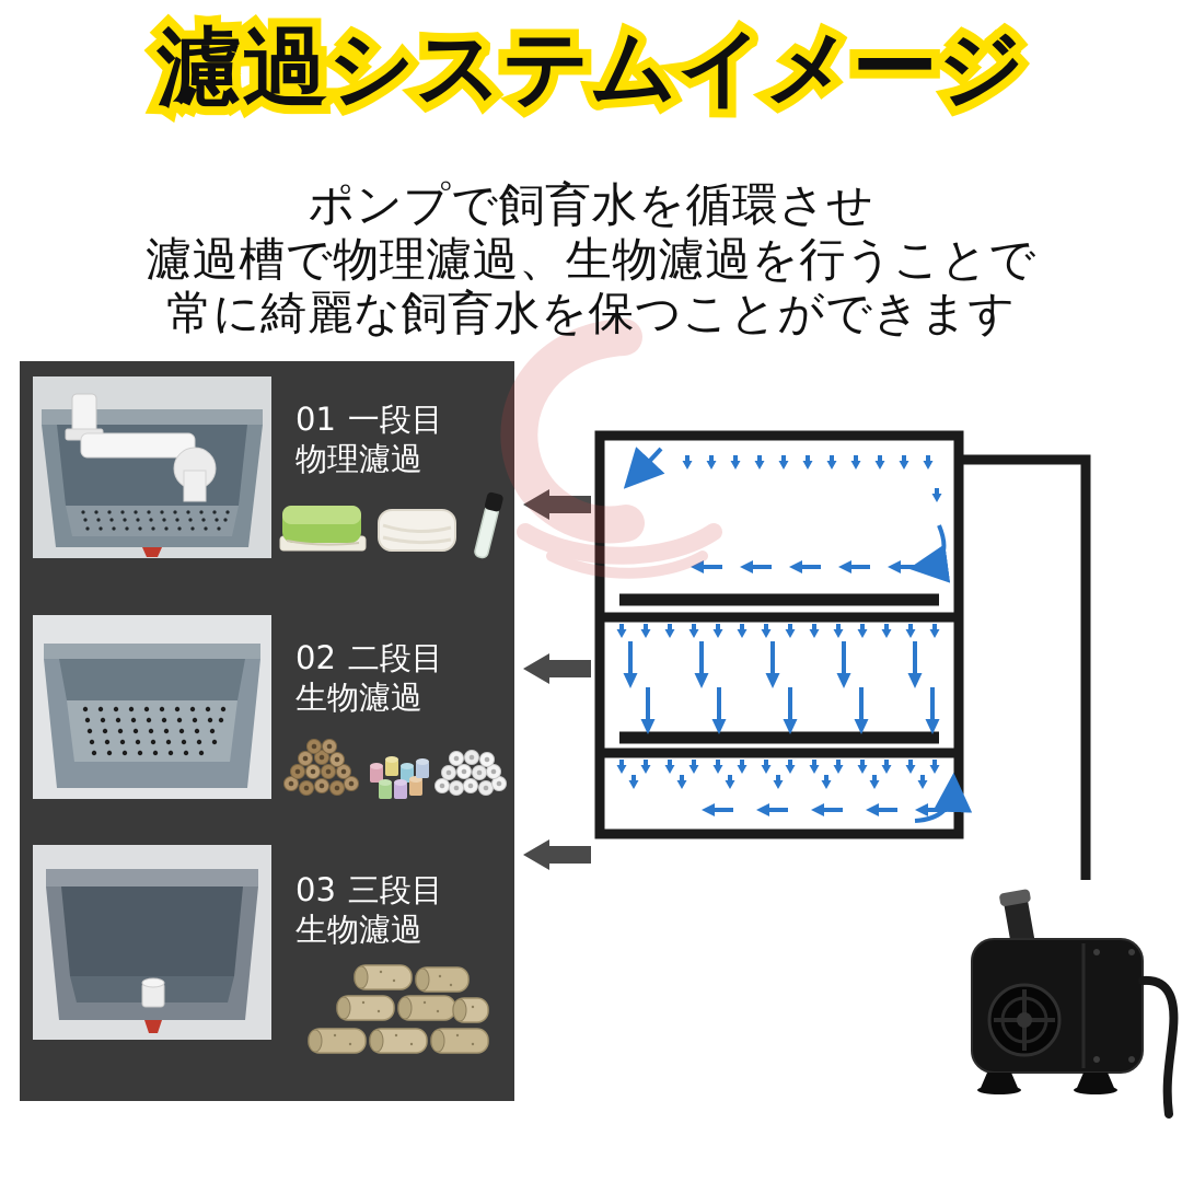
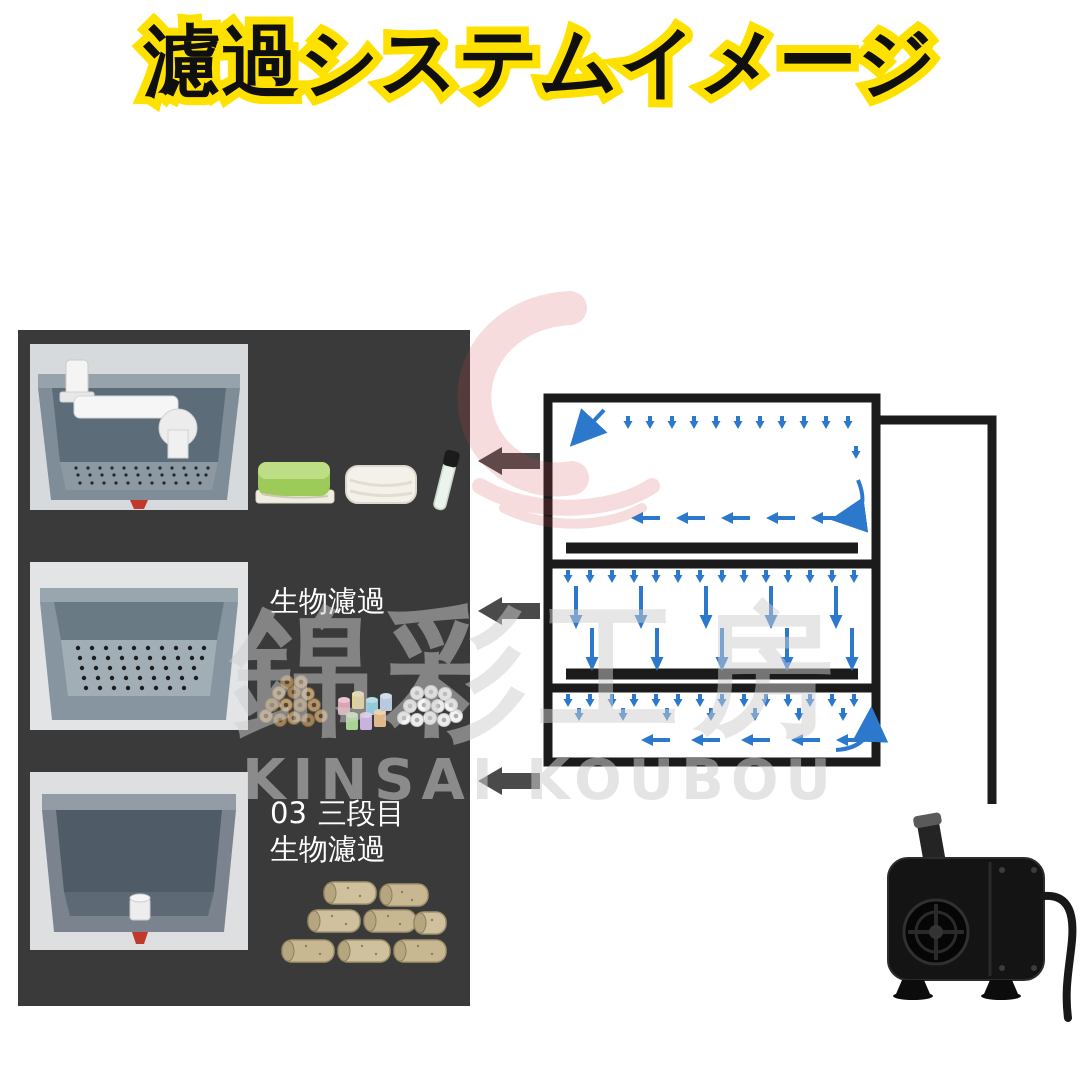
  濾過システムイメージ
- ポンプで飼育水を循環させ
- 濾過槽で物理濾過、生物濾過を行うことで
- 常に綺麗な飼育水を保つことができます
- 01 一段目
- 物理濾過
- 02 二段目
  生物濾過
  03 三段目
  生物濾過
+ 錦彩工房
+ KINSAI KOUBOU
